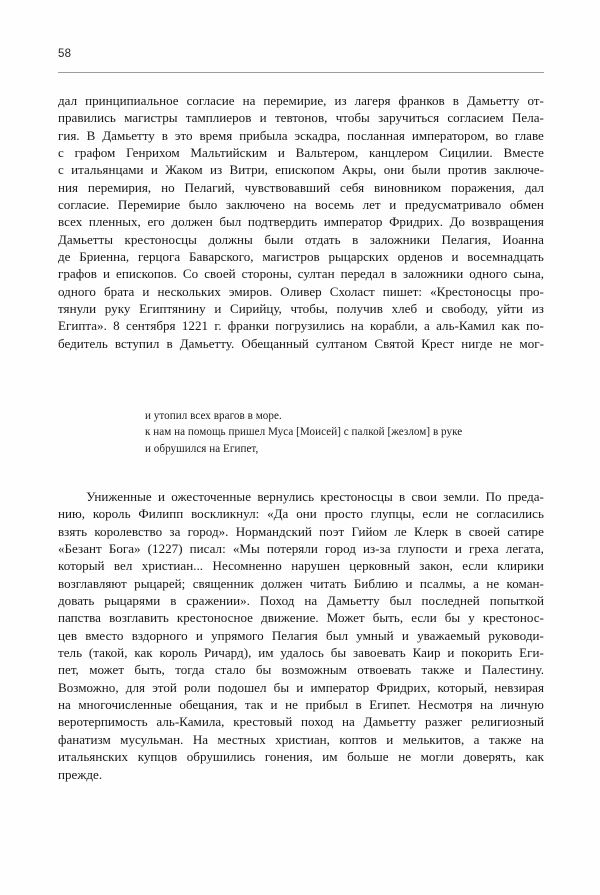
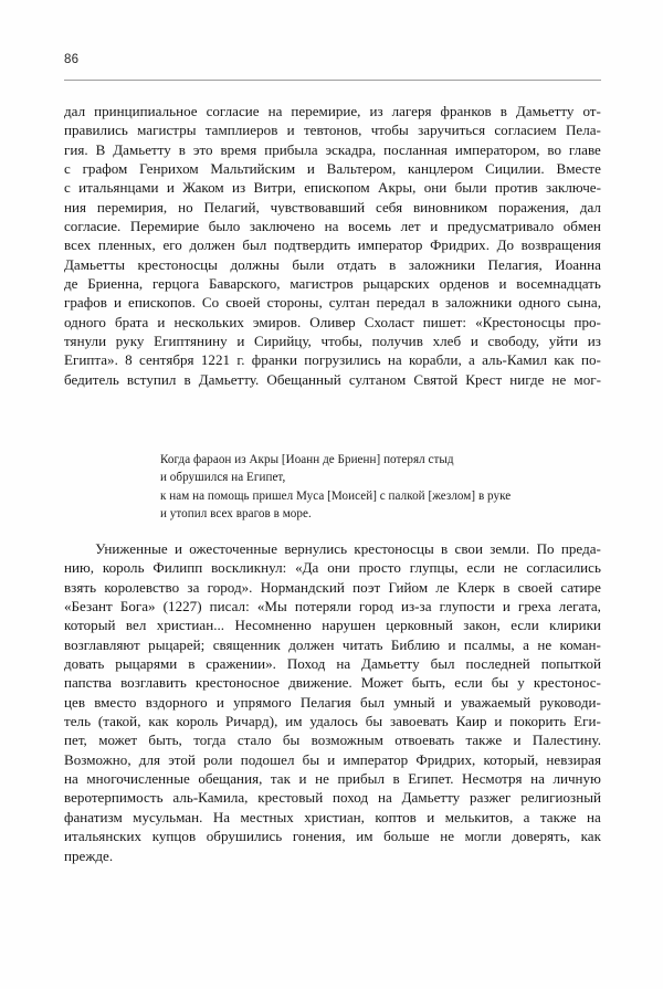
- 58
+ 86
  дал
  принципиальное
  согласие
  на
  перемирие,
  из
  лагеря
  франков
  в
  Дамьетту
  от-
  правились
  магистры
  тамплиеров
  и
  тевтонов,
  чтобы
  заручиться
  согласием
  Пела-
  гия.
  В
  Дамьетту
  в
  это
  время
  прибыла
  эскадра,
  посланная
  императором,
  во
  главе
  с
  графом
  Генрихом
  Мальтийским
  и
  Вальтером,
  канцлером
  Сицилии.
  Вместе
  с
  итальянцами
  и
  Жаком
  из
  Витри,
  епископом
  Акры,
  они
  были
  против
  заключе-
  ния
  перемирия,
  но
  Пелагий,
  чувствовавший
  себя
  виновником
  поражения,
  дал
  согласие.
  Перемирие
  было
  заключено
  на
  восемь
  лет
  и
  предусматривало
  обмен
  всех
  пленных,
  его
  должен
  был
  подтвердить
  император
  Фридрих.
  До
  возвращения
  Дамьетты
  крестоносцы
  должны
  были
  отдать
  в
  заложники
  Пелагия,
  Иоанна
  де
  Бриенна,
  герцога
  Баварского,
  магистров
  рыцарских
  орденов
  и
  восемнадцать
  графов
  и
  епископов.
  Со
  своей
  стороны,
  султан
  передал
  в
  заложники
  одного
  сына,
  одного
  брата
  и
  нескольких
  эмиров.
  Оливер
  Схоласт
  пишет:
  «Крестоносцы
  про-
  тянули
  руку
  Египтянину
  и
  Сирийцу,
  чтобы,
  получив
  хлеб
  и
  свободу,
  уйти
  из
  Египта».
  8
  сентября
  1221
  г.
  франки
  погрузились
  на
  корабли,
  а
  аль-Камил
  как
  по-
  бедитель
  вступил
  в
  Дамьетту.
  Обещанный
  султаном
  Святой
  Крест
  нигде
  не
  мог-
+ Когда фараон из Акры [Иоанн де Бриенн] потерял стыд
- и утопил всех врагов в море.
+ и обрушился на Египет,
  к нам на помощь пришел Муса [Моисей] с палкой [жезлом] в руке
- и обрушился на Египет,
+ и утопил всех врагов в море.
  Униженные
  и
  ожесточенные
  вернулись
  крестоносцы
  в
  свои
  земли.
  По
  преда-
  нию,
  король
  Филипп
  воскликнул:
  «Да
  они
  просто
  глупцы,
  если
  не
  согласились
  взять
  королевство
  за
  город».
  Нормандский
  поэт
  Гийом
  ле
  Клерк
  в
  своей
  сатире
  «Безант
  Бога»
  (1227)
  писал:
  «Мы
  потеряли
  город
  из-за
  глупости
  и
  греха
  легата,
  который
  вел
  христиан...
  Несомненно
  нарушен
  церковный
  закон,
  если
  клирики
  возглавляют
  рыцарей;
  священник
  должен
  читать
  Библию
  и
  псалмы,
  а
  не
  коман-
  довать
  рыцарями
  в
  сражении».
  Поход
  на
  Дамьетту
  был
  последней
  попыткой
  папства
  возглавить
  крестоносное
  движение.
  Может
  быть,
  если
  бы
  у
  крестонос-
  цев
  вместо
  вздорного
  и
  упрямого
  Пелагия
  был
  умный
  и
  уважаемый
  руководи-
  тель
  (такой,
  как
  король
  Ричард),
  им
  удалось
  бы
  завоевать
  Каир
  и
  покорить
  Еги-
  пет,
  может
  быть,
  тогда
  стало
  бы
  возможным
  отвоевать
  также
  и
  Палестину.
  Возможно,
  для
  этой
  роли
  подошел
  бы
  и
  император
  Фридрих,
  который,
  невзирая
  на
  многочисленные
  обещания,
  так
  и
  не
  прибыл
  в
  Египет.
  Несмотря
  на
  личную
  веротерпимость
  аль-Камила,
  крестовый
  поход
  на
  Дамьетту
  разжег
  религиозный
  фанатизм
  мусульман.
  На
  местных
  христиан,
  коптов
  и
  мелькитов,
  а
  также
  на
  итальянских
  купцов
  обрушились
  гонения,
  им
  больше
  не
  могли
  доверять,
  как
  прежде.
